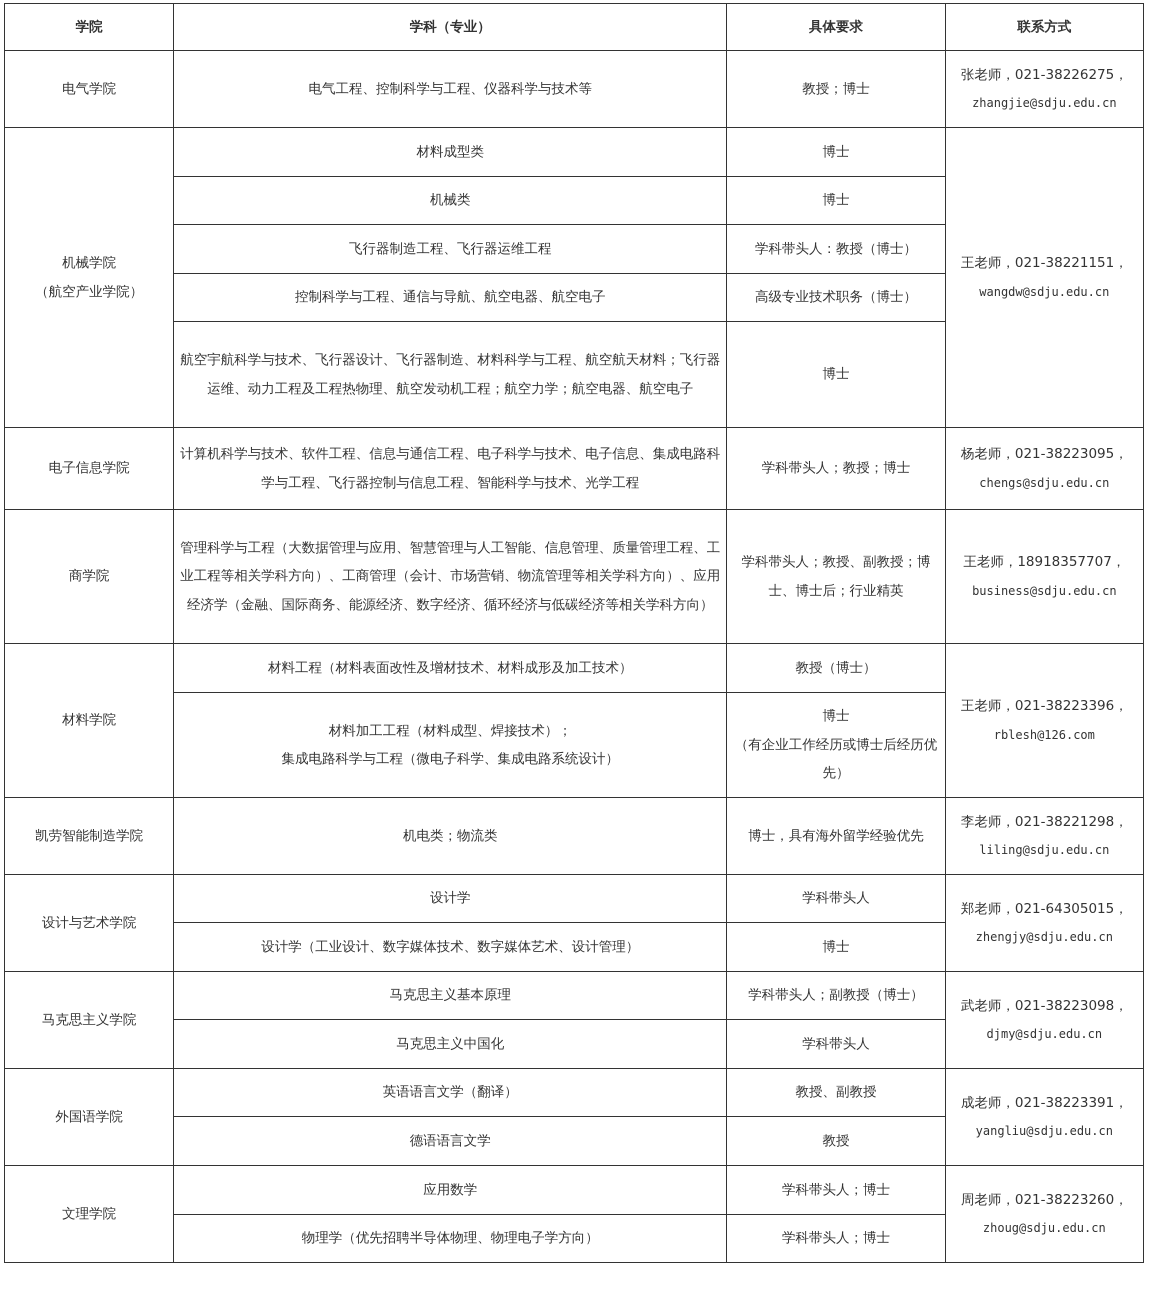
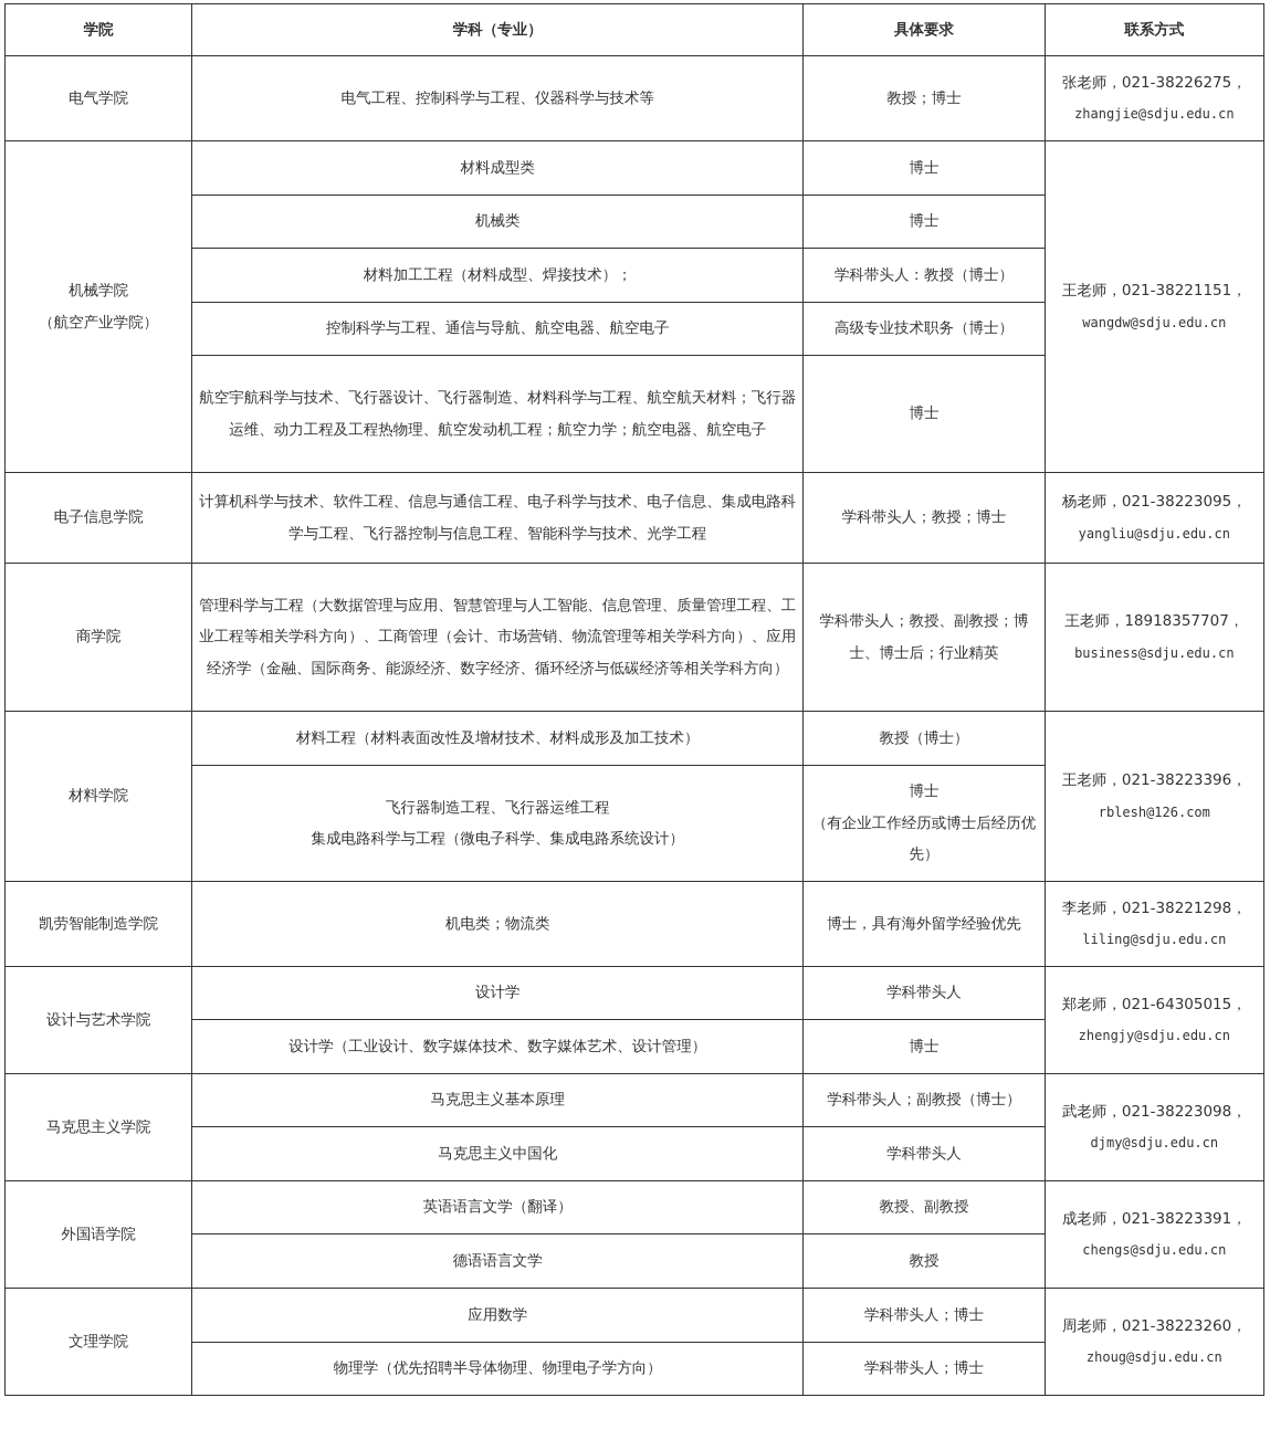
  学院	学科（专业）	具体要求	联系方式
  电气学院	电气工程、控制科学与工程、仪器科学与技术等	教授；博士	张老师，021-38226275， zhangjie@sdju.edu.cn
  机械学院 （航空产业学院）	材料成型类	博士	王老师，021-38221151， wangdw@sdju.edu.cn
  机械类	博士
- 飞行器制造工程、飞行器运维工程	学科带头人：教授（博士）
+ 材料加工工程（材料成型、焊接技术）；	学科带头人：教授（博士）
  控制科学与工程、通信与导航、航空电器、航空电子	高级专业技术职务（博士）
  航空宇航科学与技术、飞行器设计、飞行器制造、材料科学与工程、航空航天材料；飞行器运维、动力工程及工程热物理、航空发动机工程；航空力学；航空电器、航空电子	博士
- 电子信息学院	计算机科学与技术、软件工程、信息与通信工程、电子科学与技术、电子信息、集成电路科学与工程、飞行器控制与信息工程、智能科学与技术、光学工程	学科带头人；教授；博士	杨老师，021-38223095， chengs@sdju.edu.cn
+ 电子信息学院	计算机科学与技术、软件工程、信息与通信工程、电子科学与技术、电子信息、集成电路科学与工程、飞行器控制与信息工程、智能科学与技术、光学工程	学科带头人；教授；博士	杨老师，021-38223095， yangliu@sdju.edu.cn
  商学院	管理科学与工程（大数据管理与应用、智慧管理与人工智能、信息管理、质量管理工程、工业工程等相关学科方向）、工商管理（会计、市场营销、物流管理等相关学科方向）、应用经济学（金融、国际商务、能源经济、数字经济、循环经济与低碳经济等相关学科方向）	学科带头人；教授、副教授；博士、博士后；行业精英	王老师，18918357707， business@sdju.edu.cn
  材料学院	材料工程（材料表面改性及增材技术、材料成形及加工技术）	教授（博士）	王老师，021-38223396， rblesh@126.com
- 材料加工工程（材料成型、焊接技术）； 集成电路科学与工程（微电子科学、集成电路系统设计）	博士 （有企业工作经历或博士后经历优先）
+ 飞行器制造工程、飞行器运维工程 集成电路科学与工程（微电子科学、集成电路系统设计）	博士 （有企业工作经历或博士后经历优先）
  凯劳智能制造学院	机电类；物流类	博士，具有海外留学经验优先	李老师，021-38221298， liling@sdju.edu.cn
  设计与艺术学院	设计学	学科带头人	郑老师，021-64305015， zhengjy@sdju.edu.cn
  设计学（工业设计、数字媒体技术、数字媒体艺术、设计管理）	博士
  马克思主义学院	马克思主义基本原理	学科带头人；副教授（博士）	武老师，021-38223098， djmy@sdju.edu.cn
  马克思主义中国化	学科带头人
- 外国语学院	英语语言文学（翻译）	教授、副教授	成老师，021-38223391， yangliu@sdju.edu.cn
+ 外国语学院	英语语言文学（翻译）	教授、副教授	成老师，021-38223391， chengs@sdju.edu.cn
  德语语言文学	教授
  文理学院	应用数学	学科带头人；博士	周老师，021-38223260， zhoug@sdju.edu.cn
  物理学（优先招聘半导体物理、物理电子学方向）	学科带头人；博士
